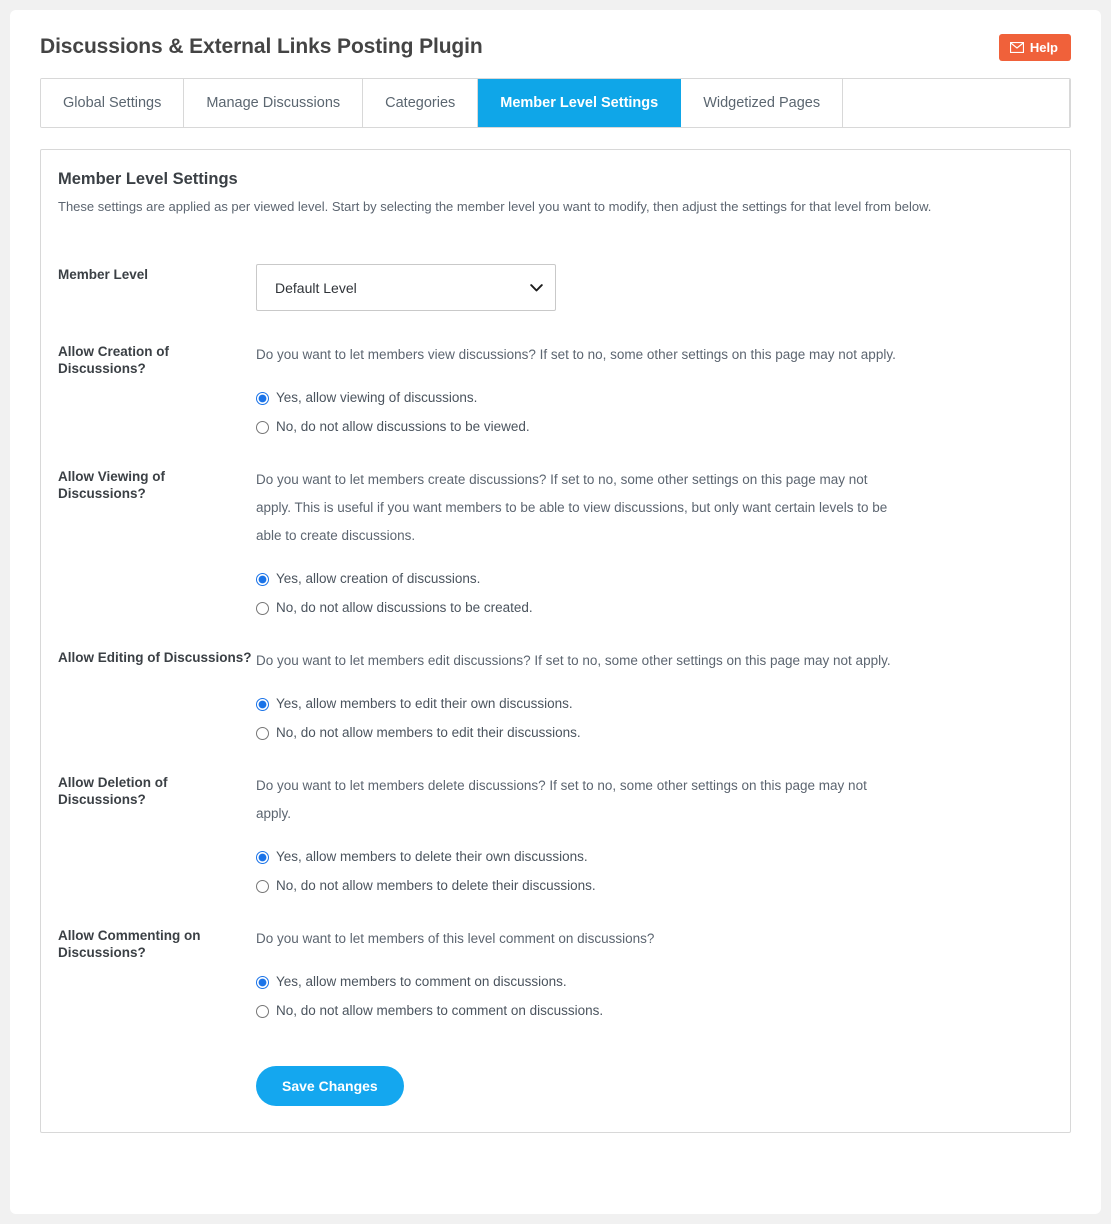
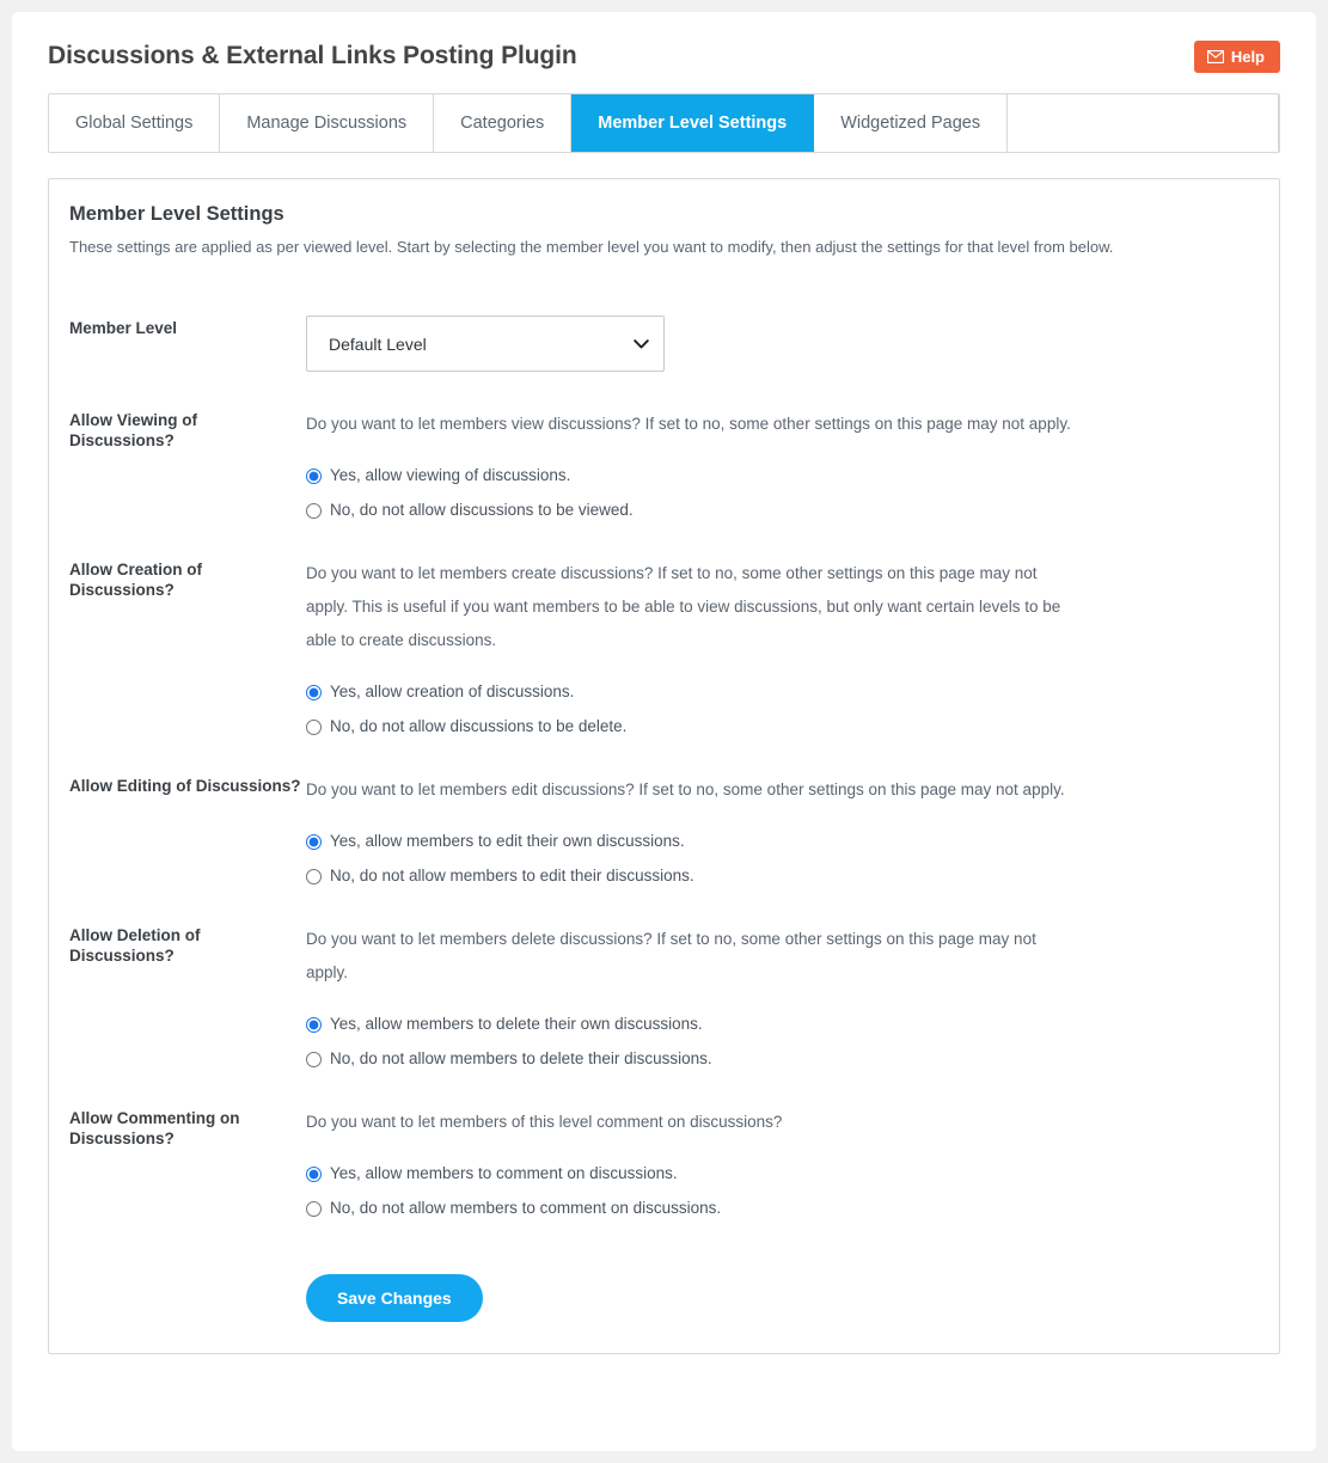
  Discussions & External Links Posting Plugin
  Help
  Global Settings
  Manage Discussions
  Categories
  Member Level Settings
  Widgetized Pages
  Member Level Settings
  These settings are applied as per viewed level. Start by selecting the member level you want to modify, then adjust the settings for that level from below.
  Member Level
  Default Level
- Allow Creation of Discussions?
+ Allow Viewing of Discussions?
  Do you want to let members view discussions? If set to no, some other settings on this page may not apply.
  Yes, allow viewing of discussions.
  No, do not allow discussions to be viewed.
- Allow Viewing of Discussions?
+ Allow Creation of Discussions?
  Do you want to let members create discussions? If set to no, some other settings on this page may not apply. This is useful if you want members to be able to view discussions, but only want certain levels to be able to create discussions.
  Yes, allow creation of discussions.
- No, do not allow discussions to be created.
+ No, do not allow discussions to be delete.
  Allow Editing of Discussions?
  Do you want to let members edit discussions? If set to no, some other settings on this page may not apply.
  Yes, allow members to edit their own discussions.
  No, do not allow members to edit their discussions.
  Allow Deletion of Discussions?
  Do you want to let members delete discussions? If set to no, some other settings on this page may not apply.
  Yes, allow members to delete their own discussions.
  No, do not allow members to delete their discussions.
  Allow Commenting on Discussions?
  Do you want to let members of this level comment on discussions?
  Yes, allow members to comment on discussions.
  No, do not allow members to comment on discussions.
  Save Changes
